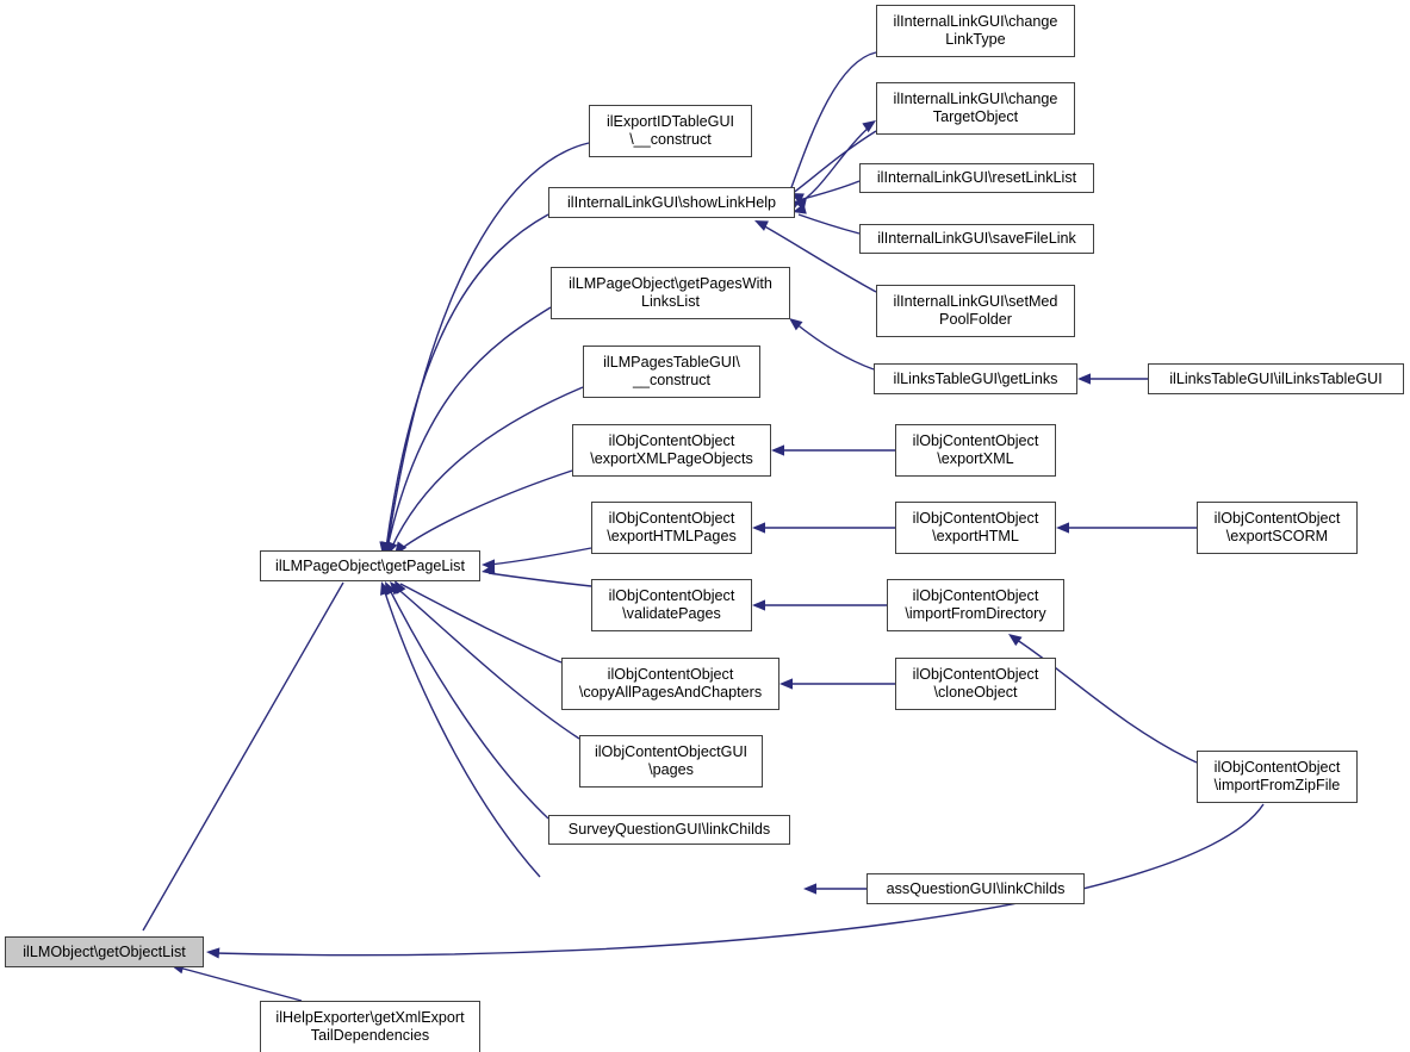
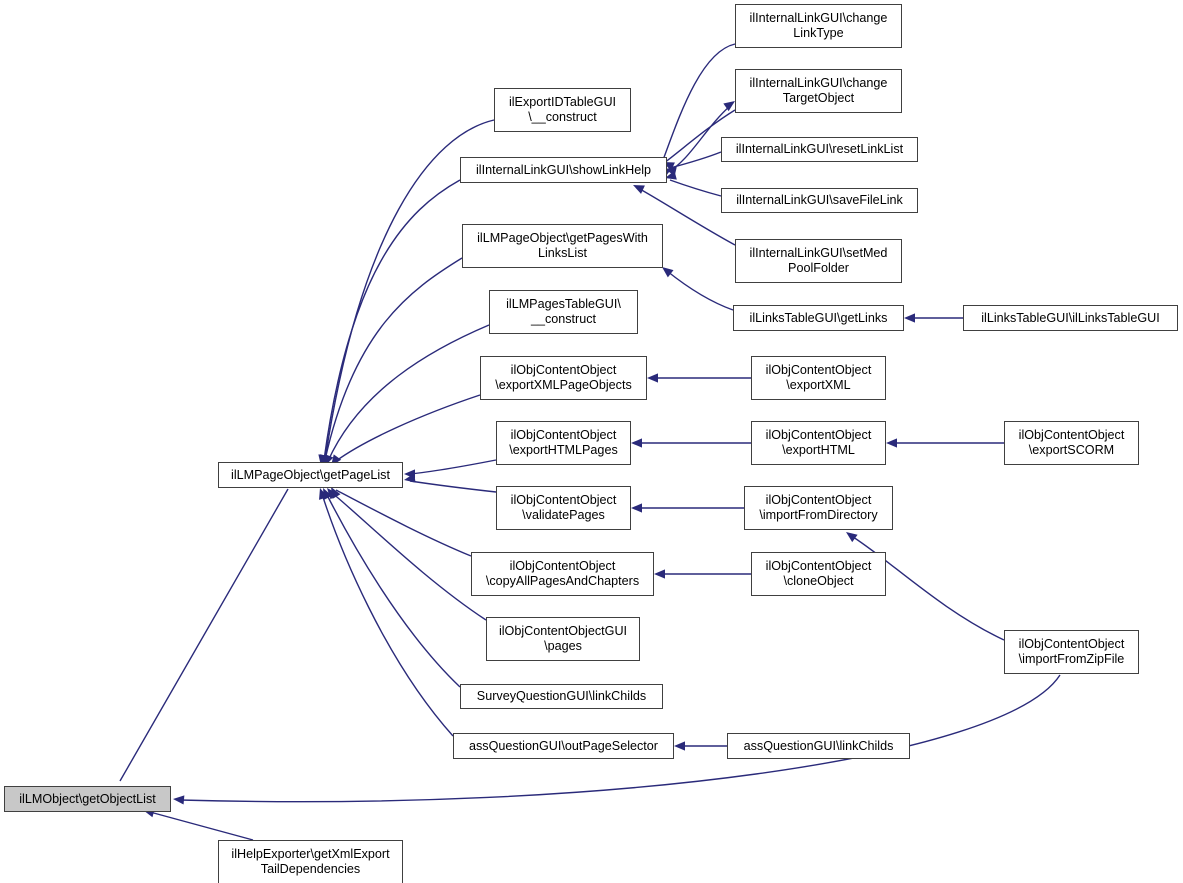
  ilInternalLinkGUI\change
  LinkType
  ilInternalLinkGUI\change
  TargetObject
  ilExportIDTableGUI
  \__construct
  ilInternalLinkGUI\resetLinkList
  ilInternalLinkGUI\showLinkHelp
  ilInternalLinkGUI\saveFileLink
  ilLMPageObject\getPagesWith
  LinksList
  ilInternalLinkGUI\setMed
  PoolFolder
  ilLMPagesTableGUI\
  __construct
  ilLinksTableGUI\getLinks
  ilLinksTableGUI\ilLinksTableGUI
  ilObjContentObject
  \exportXMLPageObjects
  ilObjContentObject
  \exportXML
  ilObjContentObject
  \exportHTMLPages
  ilObjContentObject
  \exportHTML
  ilObjContentObject
  \exportSCORM
  ilLMPageObject\getPageList
  ilObjContentObject
  \validatePages
  ilObjContentObject
  \importFromDirectory
  ilObjContentObject
  \copyAllPagesAndChapters
  ilObjContentObject
  \cloneObject
  ilObjContentObjectGUI
  \pages
  ilObjContentObject
  \importFromZipFile
  SurveyQuestionGUI\linkChilds
+ assQuestionGUI\outPageSelector
  assQuestionGUI\linkChilds
  ilLMObject\getObjectList
  ilHelpExporter\getXmlExport
  TailDependencies
